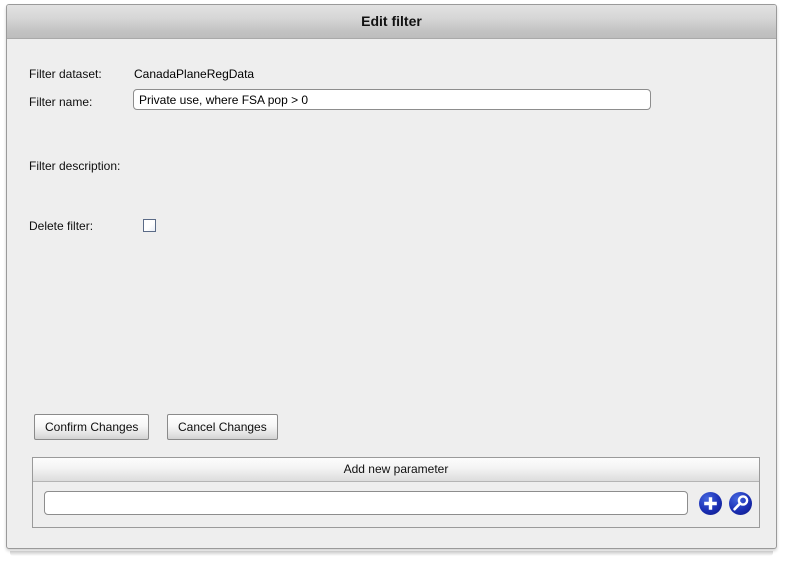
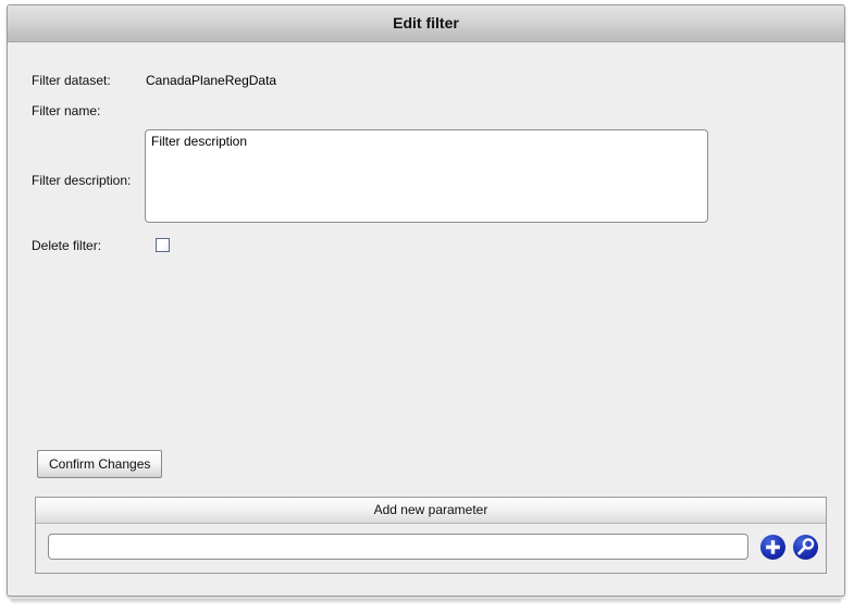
  Edit filter
  Filter dataset:
  CanadaPlaneRegData
  Filter name:
- Private use, where FSA pop > 0
  Filter description:
+ Filter description
  Delete filter:
  Confirm Changes
- Cancel Changes
  Add new parameter
